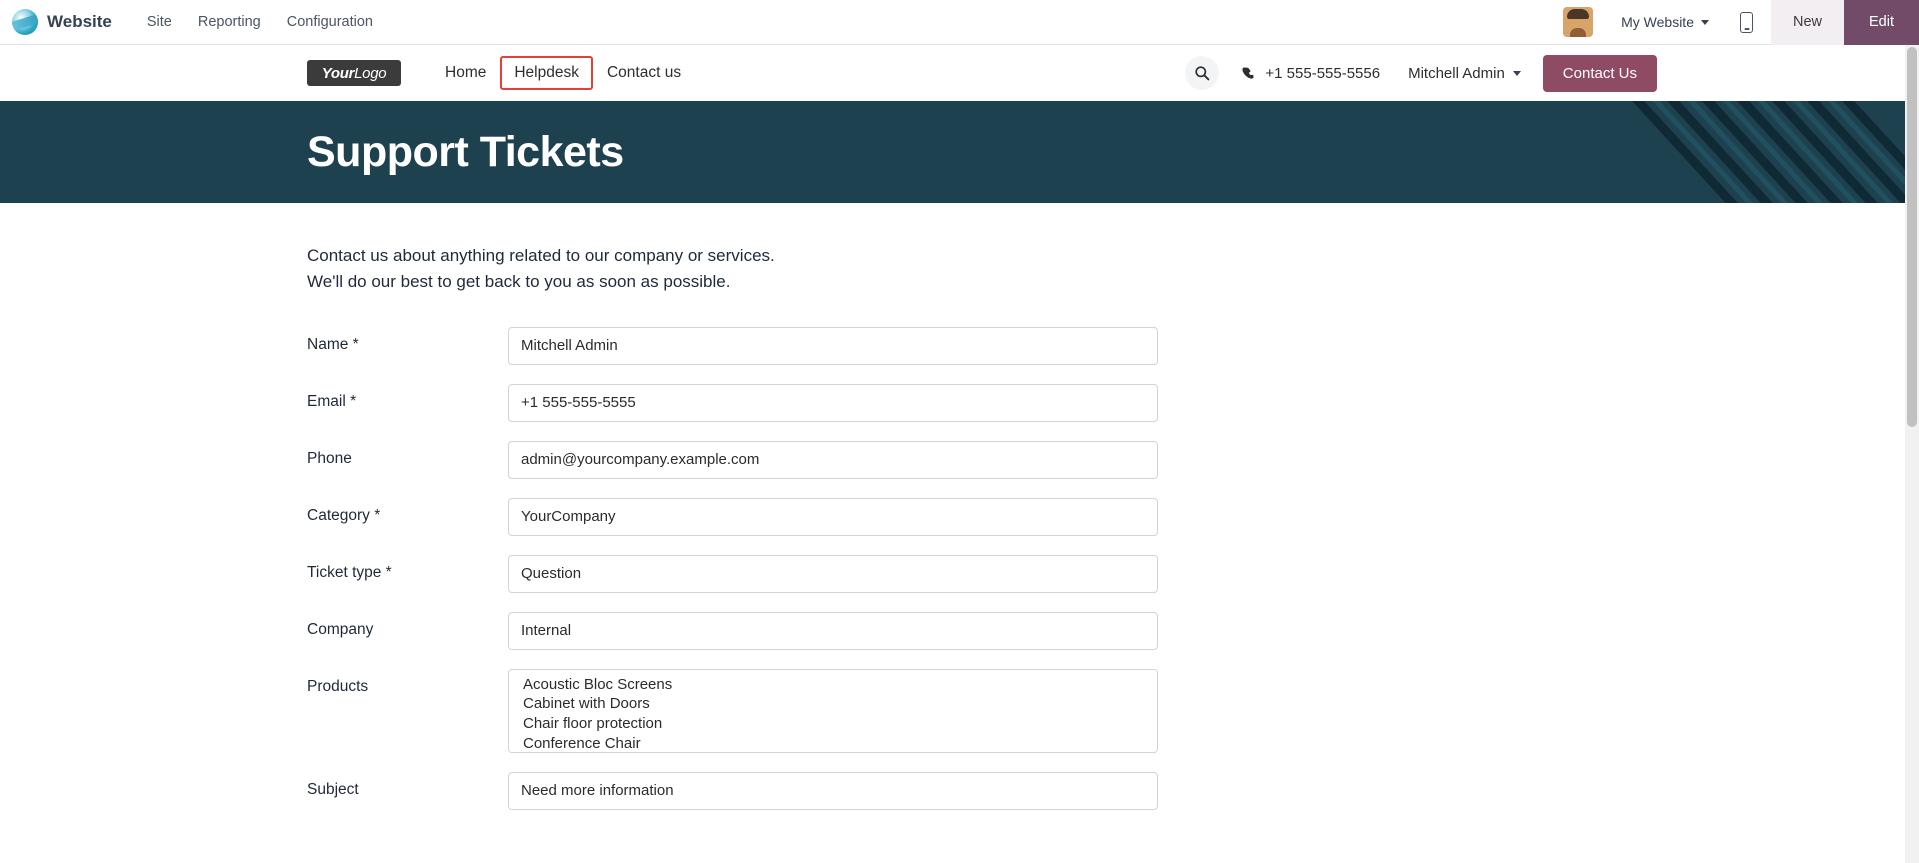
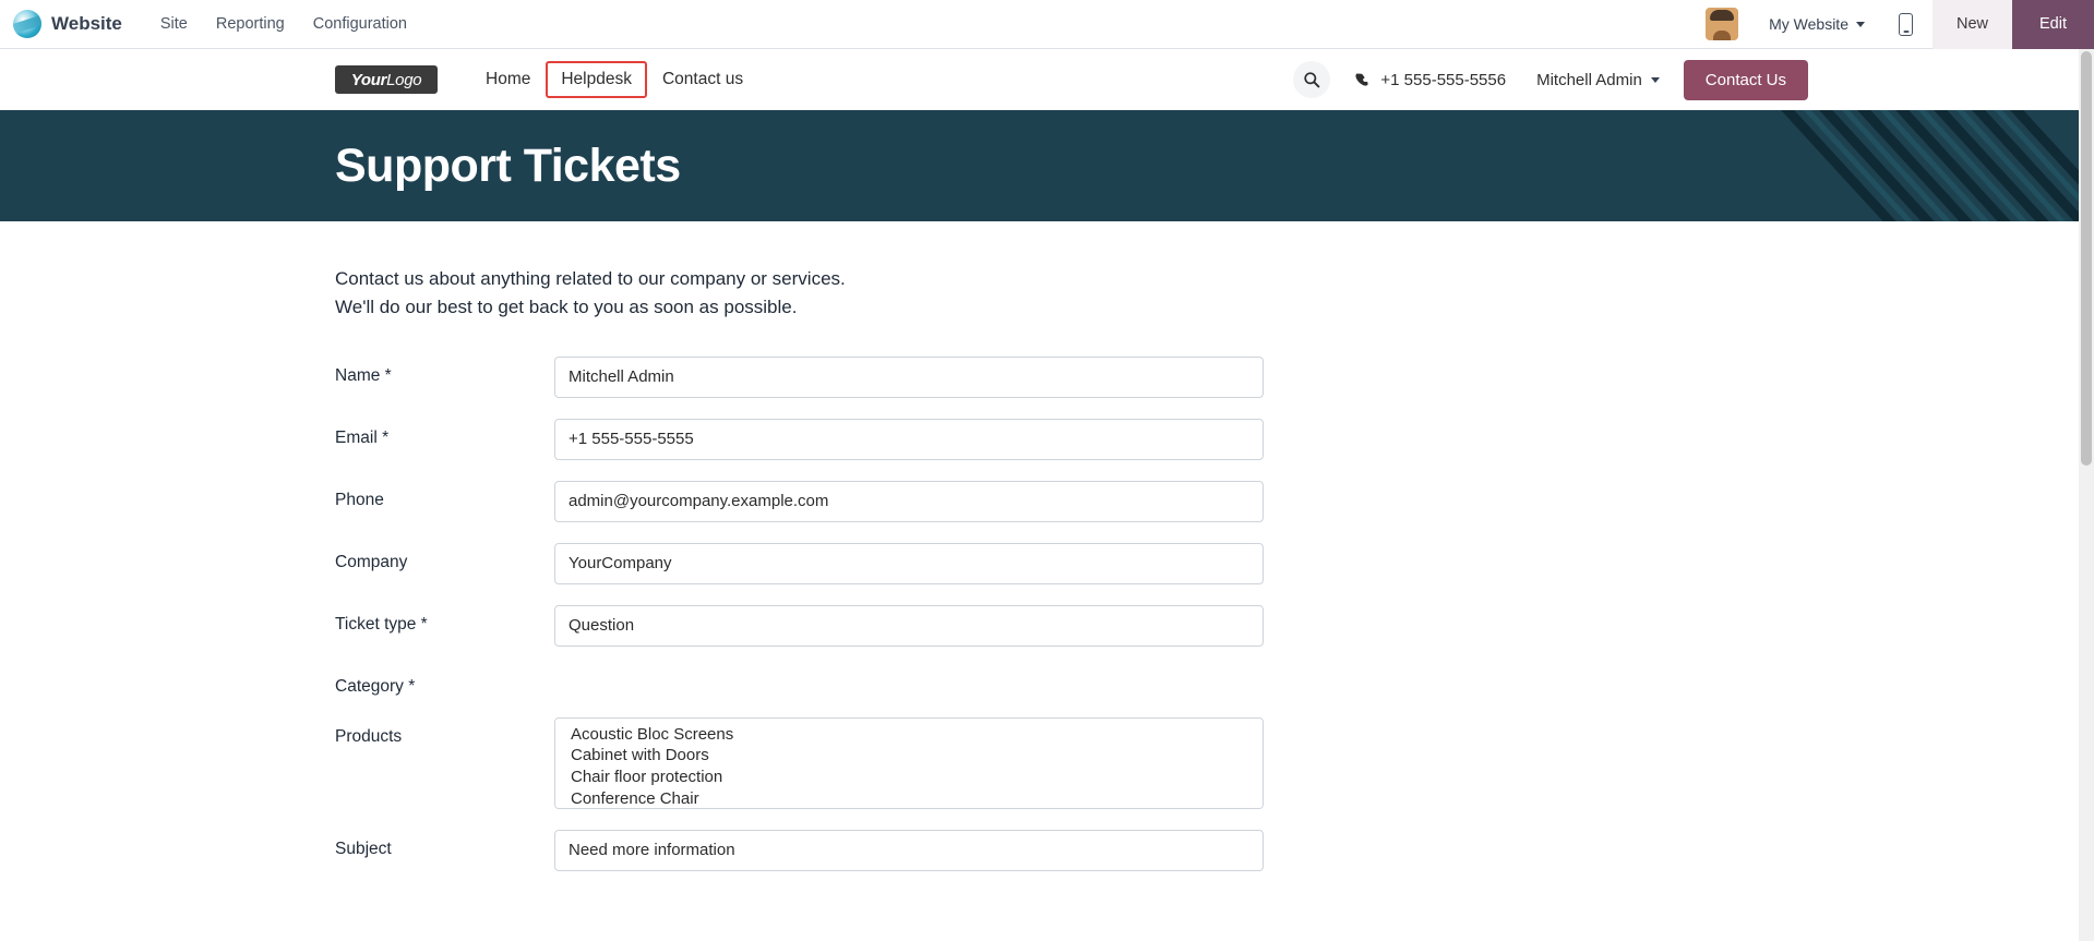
  Website
  Site
  Reporting
  Configuration
  My Website
  New
  Edit
  Your
  Logo
  Home
  Helpdesk
  Contact us
  +1 555-555-5556
  Mitchell Admin
  Contact Us
  Support Tickets
  Contact us about anything related to our company or services.
  We'll do our best to get back to you as soon as possible.
  Name *
  Mitchell Admin
  Email *
  +1 555-555-5555
  Phone
  admin@yourcompany.example.com
- Category *
+ Company
  YourCompany
  Ticket type *
  Question
- Company
+ Category *
- Internal
  Products
  Acoustic Bloc Screens
  Cabinet with Doors
  Chair floor protection
  Conference Chair
  Subject
  Need more information
